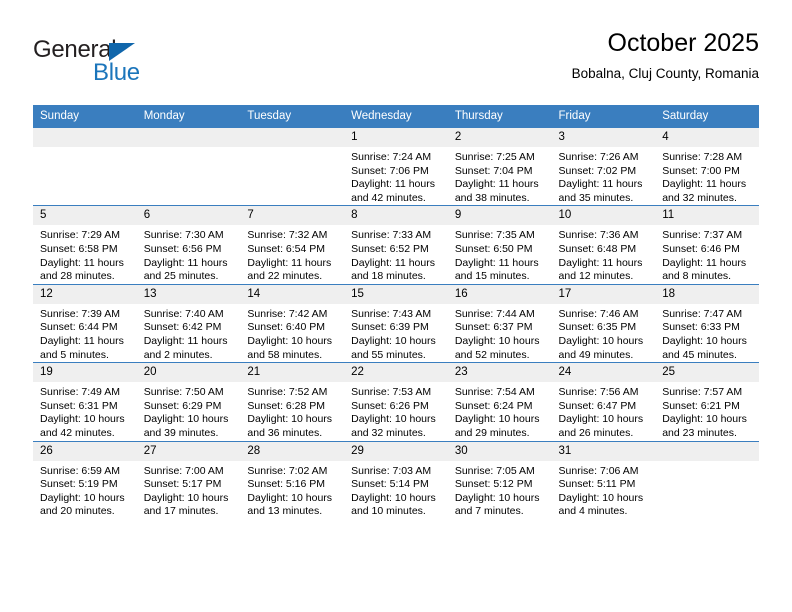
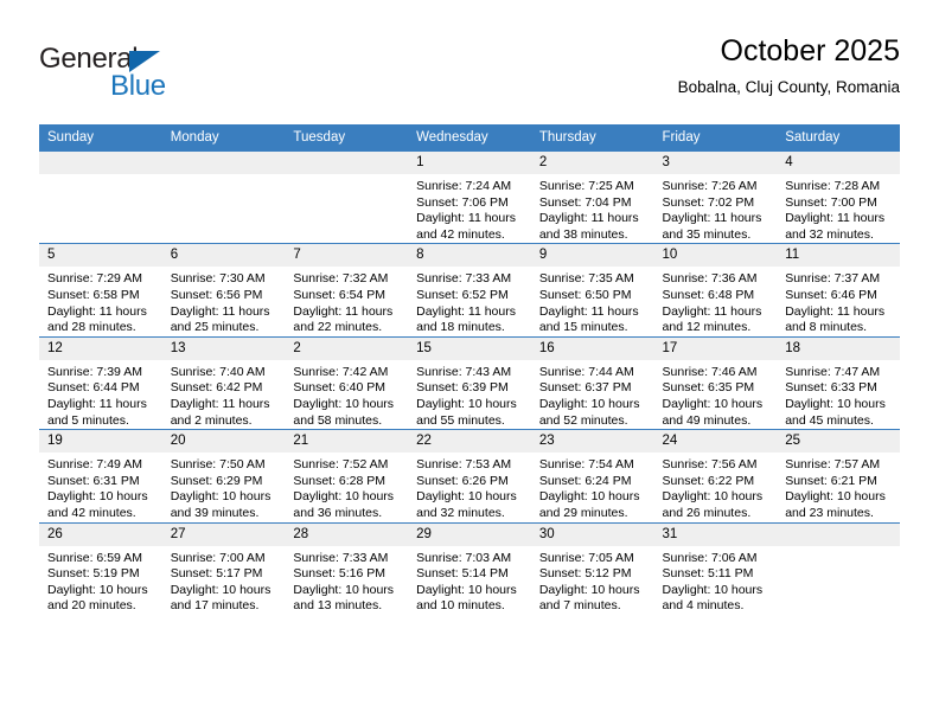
  General
  Blue
  October 2025
  Bobalna, Cluj County, Romania
  Sunday	Monday	Tuesday	Wednesday	Thursday	Friday	Saturday
  			1Sunrise: 7:24 AMSunset: 7:06 PMDaylight: 11 hoursand 42 minutes.	2Sunrise: 7:25 AMSunset: 7:04 PMDaylight: 11 hoursand 38 minutes.	3Sunrise: 7:26 AMSunset: 7:02 PMDaylight: 11 hoursand 35 minutes.	4Sunrise: 7:28 AMSunset: 7:00 PMDaylight: 11 hoursand 32 minutes.
  5Sunrise: 7:29 AMSunset: 6:58 PMDaylight: 11 hoursand 28 minutes.	6Sunrise: 7:30 AMSunset: 6:56 PMDaylight: 11 hoursand 25 minutes.	7Sunrise: 7:32 AMSunset: 6:54 PMDaylight: 11 hoursand 22 minutes.	8Sunrise: 7:33 AMSunset: 6:52 PMDaylight: 11 hoursand 18 minutes.	9Sunrise: 7:35 AMSunset: 6:50 PMDaylight: 11 hoursand 15 minutes.	10Sunrise: 7:36 AMSunset: 6:48 PMDaylight: 11 hoursand 12 minutes.	11Sunrise: 7:37 AMSunset: 6:46 PMDaylight: 11 hoursand 8 minutes.
- 12Sunrise: 7:39 AMSunset: 6:44 PMDaylight: 11 hoursand 5 minutes.	13Sunrise: 7:40 AMSunset: 6:42 PMDaylight: 11 hoursand 2 minutes.	14Sunrise: 7:42 AMSunset: 6:40 PMDaylight: 10 hoursand 58 minutes.	15Sunrise: 7:43 AMSunset: 6:39 PMDaylight: 10 hoursand 55 minutes.	16Sunrise: 7:44 AMSunset: 6:37 PMDaylight: 10 hoursand 52 minutes.	17Sunrise: 7:46 AMSunset: 6:35 PMDaylight: 10 hoursand 49 minutes.	18Sunrise: 7:47 AMSunset: 6:33 PMDaylight: 10 hoursand 45 minutes.
+ 12Sunrise: 7:39 AMSunset: 6:44 PMDaylight: 11 hoursand 5 minutes.	13Sunrise: 7:40 AMSunset: 6:42 PMDaylight: 11 hoursand 2 minutes.	2Sunrise: 7:42 AMSunset: 6:40 PMDaylight: 10 hoursand 58 minutes.	15Sunrise: 7:43 AMSunset: 6:39 PMDaylight: 10 hoursand 55 minutes.	16Sunrise: 7:44 AMSunset: 6:37 PMDaylight: 10 hoursand 52 minutes.	17Sunrise: 7:46 AMSunset: 6:35 PMDaylight: 10 hoursand 49 minutes.	18Sunrise: 7:47 AMSunset: 6:33 PMDaylight: 10 hoursand 45 minutes.
- 19Sunrise: 7:49 AMSunset: 6:31 PMDaylight: 10 hoursand 42 minutes.	20Sunrise: 7:50 AMSunset: 6:29 PMDaylight: 10 hoursand 39 minutes.	21Sunrise: 7:52 AMSunset: 6:28 PMDaylight: 10 hoursand 36 minutes.	22Sunrise: 7:53 AMSunset: 6:26 PMDaylight: 10 hoursand 32 minutes.	23Sunrise: 7:54 AMSunset: 6:24 PMDaylight: 10 hoursand 29 minutes.	24Sunrise: 7:56 AMSunset: 6:47 PMDaylight: 10 hoursand 26 minutes.	25Sunrise: 7:57 AMSunset: 6:21 PMDaylight: 10 hoursand 23 minutes.
+ 19Sunrise: 7:49 AMSunset: 6:31 PMDaylight: 10 hoursand 42 minutes.	20Sunrise: 7:50 AMSunset: 6:29 PMDaylight: 10 hoursand 39 minutes.	21Sunrise: 7:52 AMSunset: 6:28 PMDaylight: 10 hoursand 36 minutes.	22Sunrise: 7:53 AMSunset: 6:26 PMDaylight: 10 hoursand 32 minutes.	23Sunrise: 7:54 AMSunset: 6:24 PMDaylight: 10 hoursand 29 minutes.	24Sunrise: 7:56 AMSunset: 6:22 PMDaylight: 10 hoursand 26 minutes.	25Sunrise: 7:57 AMSunset: 6:21 PMDaylight: 10 hoursand 23 minutes.
- 26Sunrise: 6:59 AMSunset: 5:19 PMDaylight: 10 hoursand 20 minutes.	27Sunrise: 7:00 AMSunset: 5:17 PMDaylight: 10 hoursand 17 minutes.	28Sunrise: 7:02 AMSunset: 5:16 PMDaylight: 10 hoursand 13 minutes.	29Sunrise: 7:03 AMSunset: 5:14 PMDaylight: 10 hoursand 10 minutes.	30Sunrise: 7:05 AMSunset: 5:12 PMDaylight: 10 hoursand 7 minutes.	31Sunrise: 7:06 AMSunset: 5:11 PMDaylight: 10 hoursand 4 minutes.
+ 26Sunrise: 6:59 AMSunset: 5:19 PMDaylight: 10 hoursand 20 minutes.	27Sunrise: 7:00 AMSunset: 5:17 PMDaylight: 10 hoursand 17 minutes.	28Sunrise: 7:33 AMSunset: 5:16 PMDaylight: 10 hoursand 13 minutes.	29Sunrise: 7:03 AMSunset: 5:14 PMDaylight: 10 hoursand 10 minutes.	30Sunrise: 7:05 AMSunset: 5:12 PMDaylight: 10 hoursand 7 minutes.	31Sunrise: 7:06 AMSunset: 5:11 PMDaylight: 10 hoursand 4 minutes.
